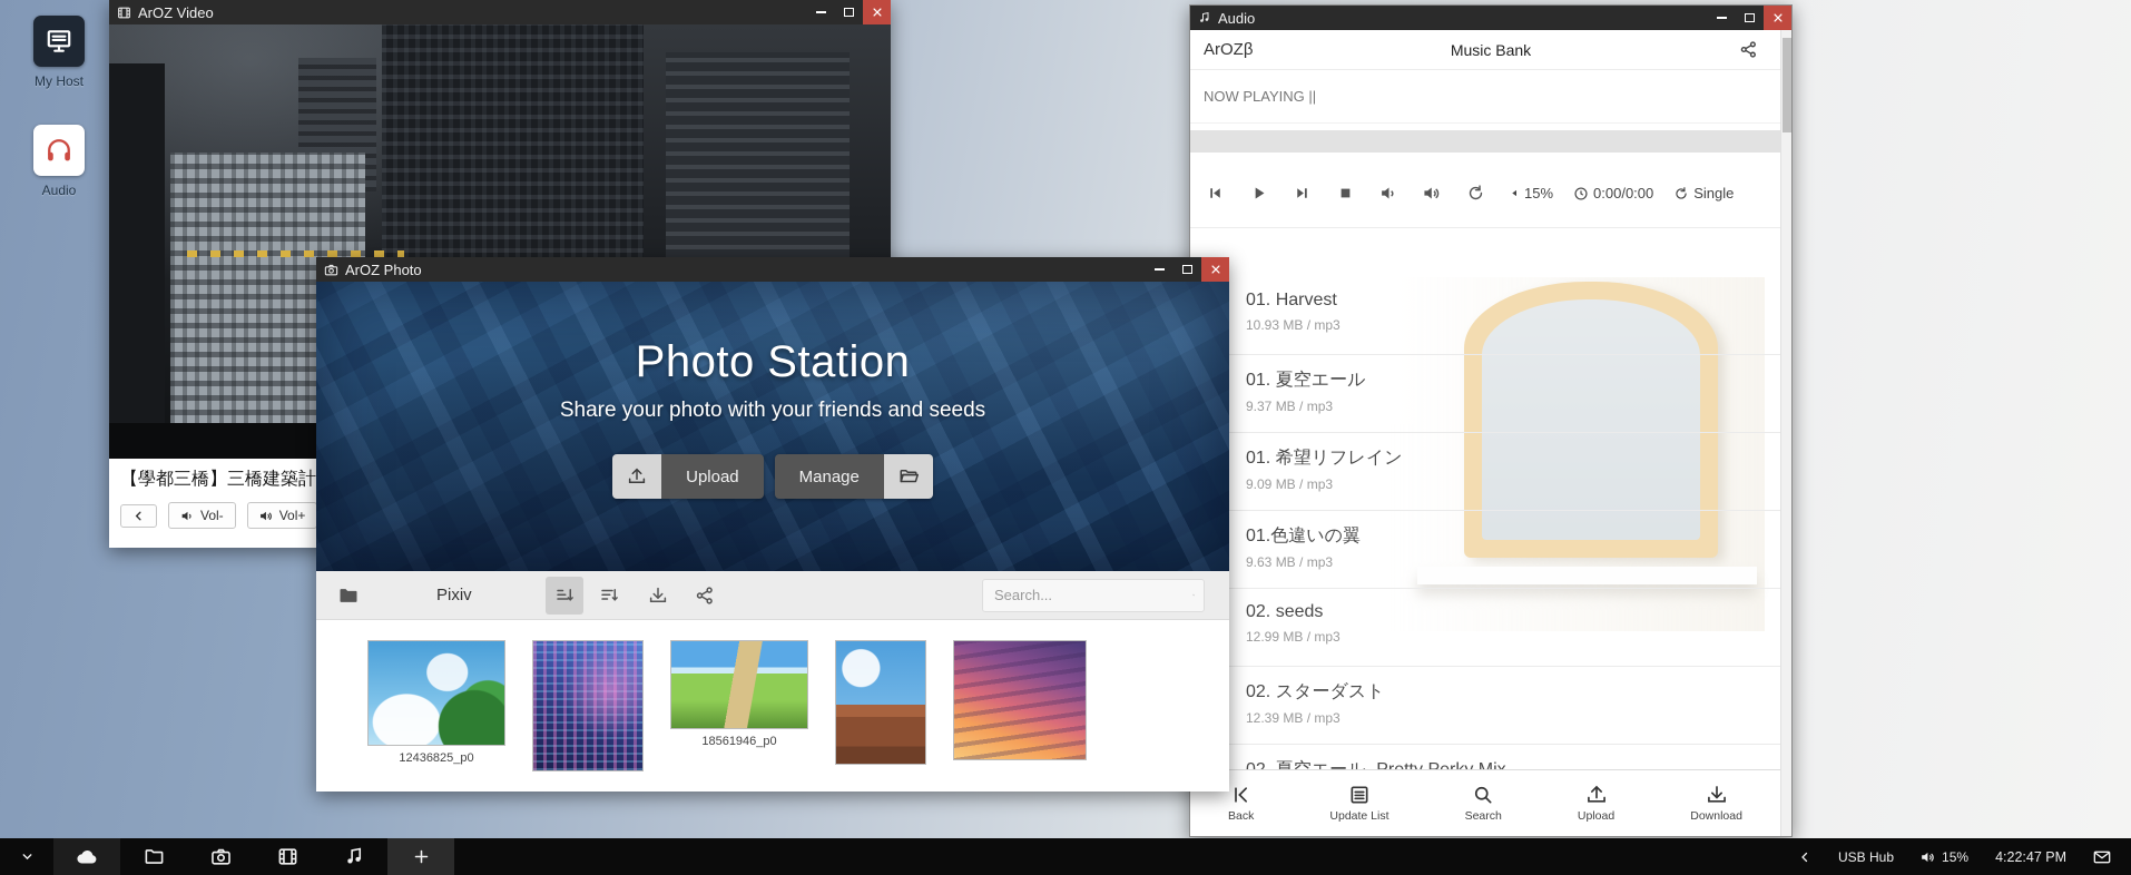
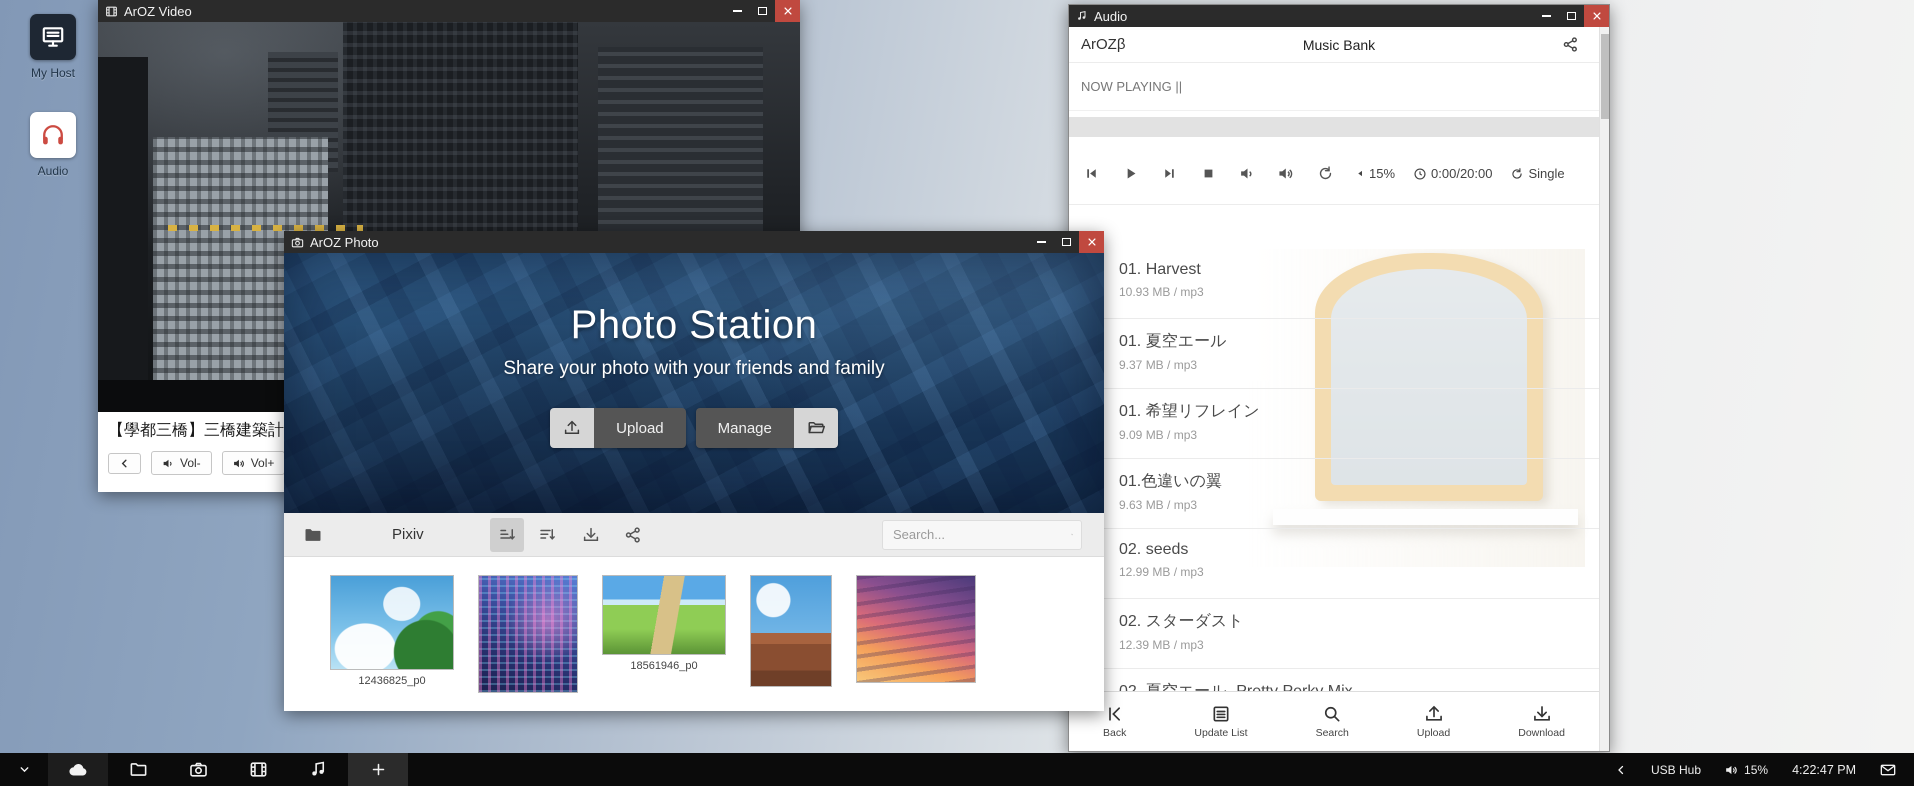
  My Host
  Audio
  ArOZ Video
  【學都三橋】三橋建築計
  Vol-
  Vol+
  Audio
  ArOZβ
  Music Bank
  NOW PLAYING ||
  15%
- 0:00/0:00
+ 0:00/20:00
  Single
  01. Harvest
  10.93 MB / mp3
  01. 夏空エール
  9.37 MB / mp3
  01. 希望リフレイン
  9.09 MB / mp3
  01.色違いの翼
  9.63 MB / mp3
  02. seeds
  12.99 MB / mp3
  02. スターダスト
  12.39 MB / mp3
  Back
  Update List
  Search
  Upload
  Download
  ArOZ Photo
  Photo Station
- Share your photo with your friends and seeds
+ Share your photo with your friends and family
  Upload
  Manage
  Pixiv
  Search...
  12436825_p0
  18561946_p0
  USB Hub
  15%
  4:22:47 PM
